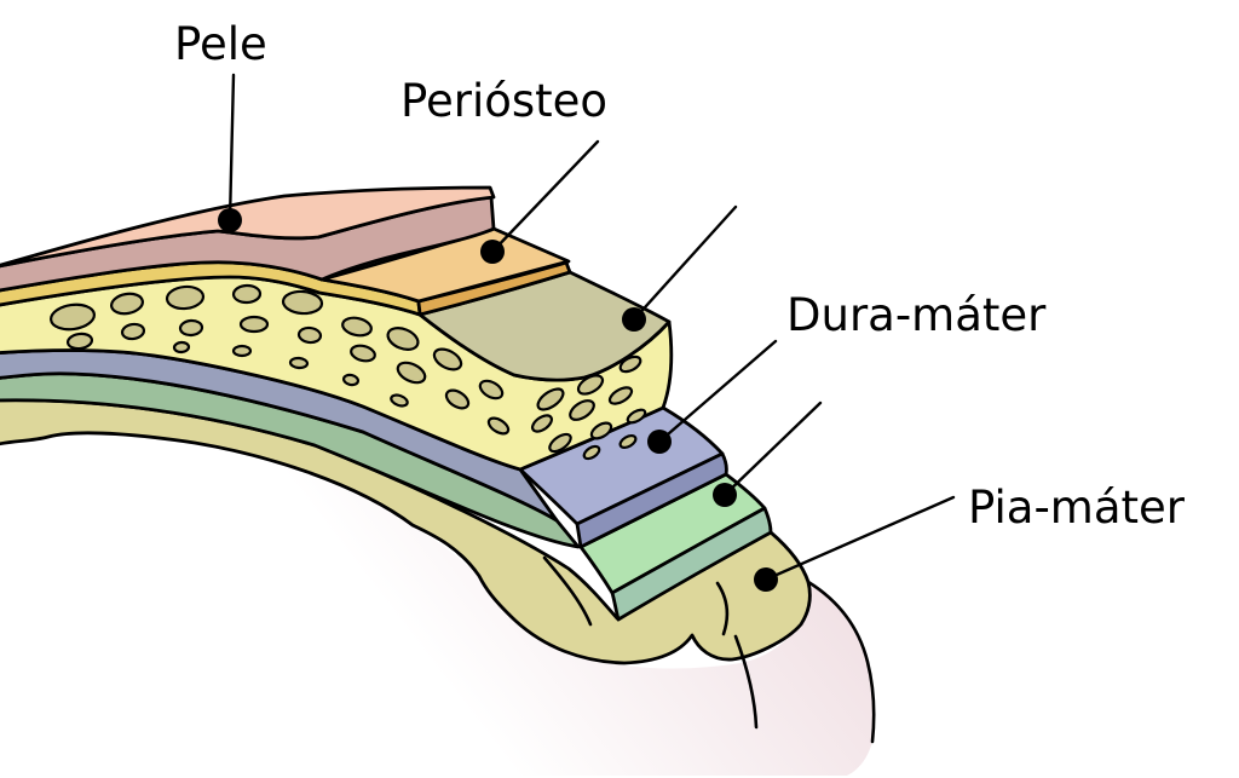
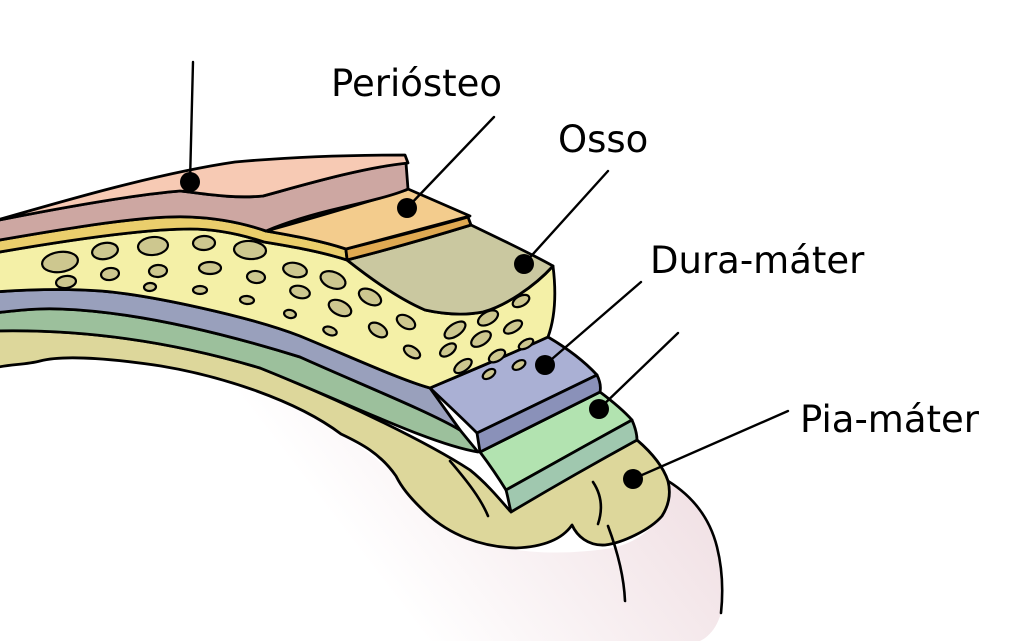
- Pele
  Periósteo
+ Osso
  Dura-máter
  Pia-máter
